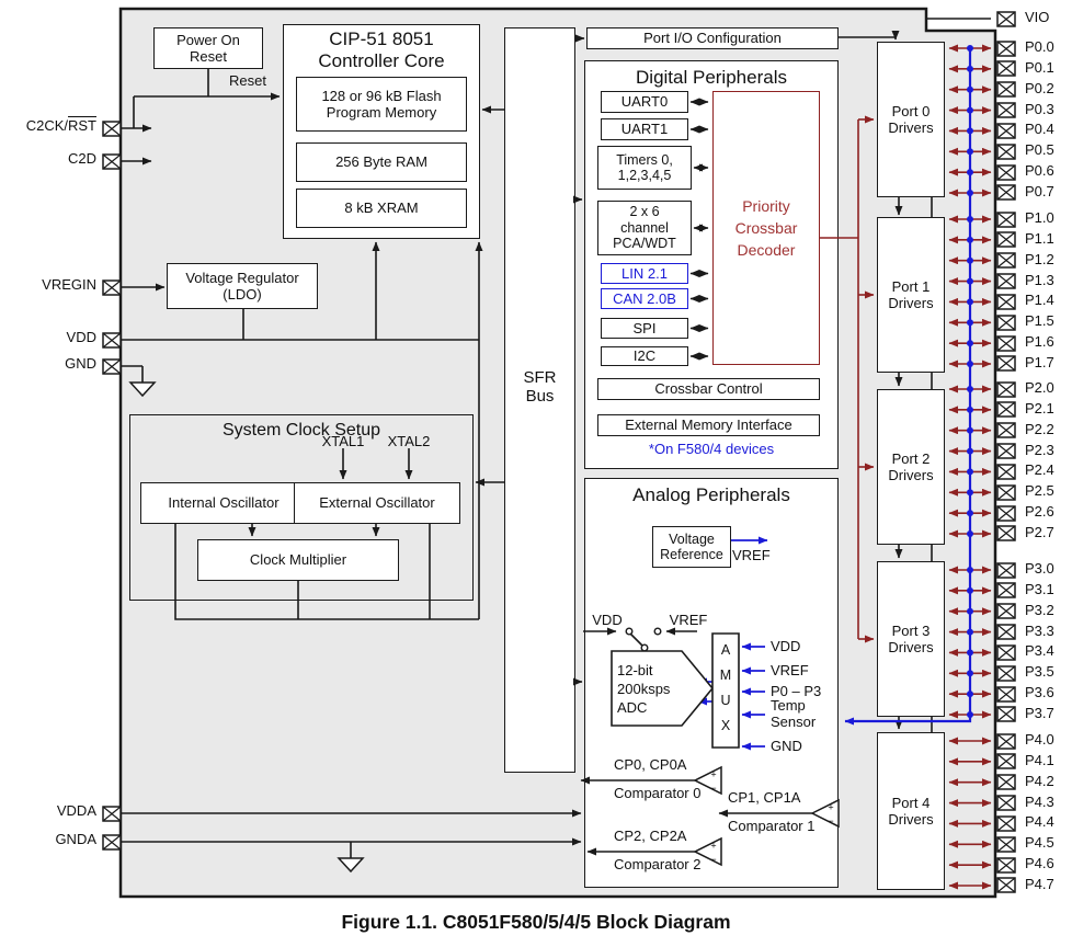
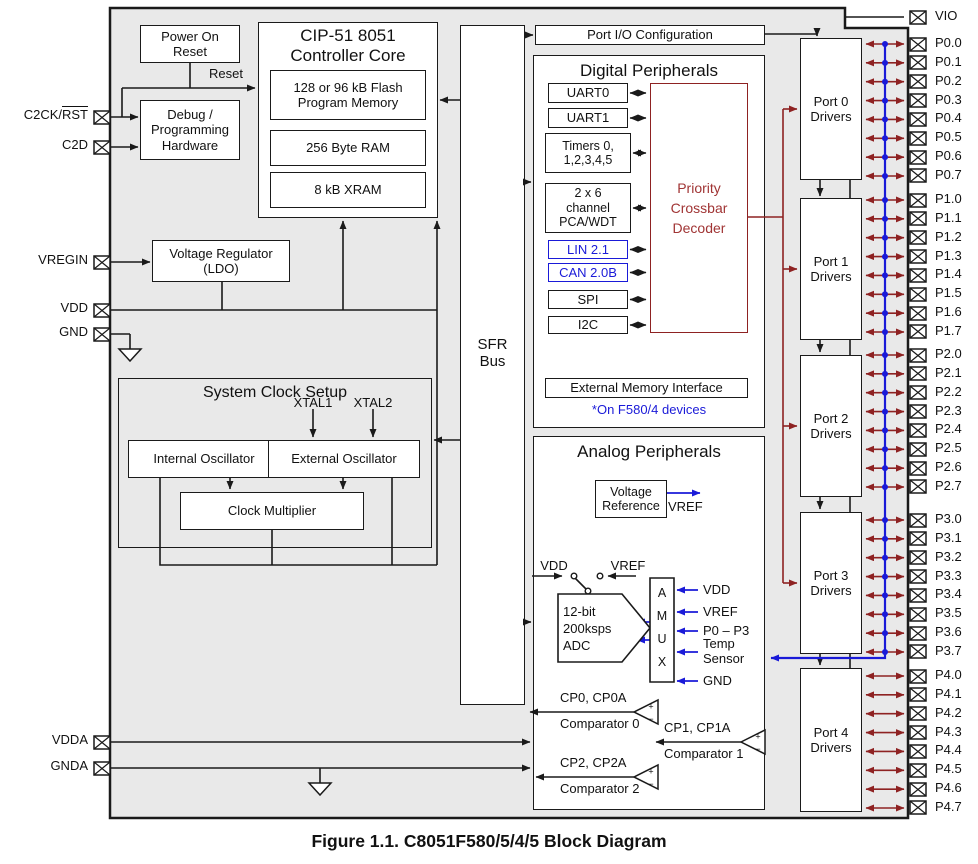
  Power On
  Reset
+ Debug /
+ Programming
+ Hardware
  Reset
  CIP-51 8051
  Controller Core
  128 or 96 kB Flash
  Program Memory
  256 Byte RAM
  8 kB XRAM
  Voltage Regulator
  (LDO)
  System Clock Setup
  XTAL1
  XTAL2
  Internal Oscillator
  External Oscillator
  Clock Multiplier
  SFR
  Bus
  Port I/O Configuration
  Digital Peripherals
  Priority
  Crossbar
  Decoder
- Crossbar Control
  External Memory Interface
  *On F580/4 devices
  Analog Peripherals
  Voltage
  Reference
  VREF
  VDD
  VREF
  12-bit
  200ksps
  ADC
  A
  M
  U
  X
  Figure 1.1. C8051F580/5/4/5 Block Diagram
  +
  −
  +
  −
  +
  −
  C2CK/RST
  C2D
  VREGIN
  VDD
  GND
  VDDA
  GNDA
  VIO
  Port 0
  Drivers
  P0.0
  P0.1
  P0.2
  P0.3
  P0.4
  P0.5
  P0.6
  P0.7
  Port 1
  Drivers
  P1.0
  P1.1
  P1.2
  P1.3
  P1.4
  P1.5
  P1.6
  P1.7
  Port 2
  Drivers
  P2.0
  P2.1
  P2.2
  P2.3
  P2.4
  P2.5
  P2.6
  P2.7
  Port 3
  Drivers
  P3.0
  P3.1
  P3.2
  P3.3
  P3.4
  P3.5
  P3.6
  P3.7
  Port 4
  Drivers
  P4.0
  P4.1
  P4.2
  P4.3
  P4.4
  P4.5
  P4.6
  P4.7
  UART0
  UART1
  Timers 0,
  1,2,3,4,5
  2 x 6
  channel
  PCA/WDT
  LIN 2.1
  CAN 2.0B
  SPI
  I2C
  VDD
  VREF
  P0 – P3
  Temp
  Sensor
  GND
  CP0, CP0A
  Comparator 0
  CP1, CP1A
  Comparator 1
  CP2, CP2A
  Comparator 2
